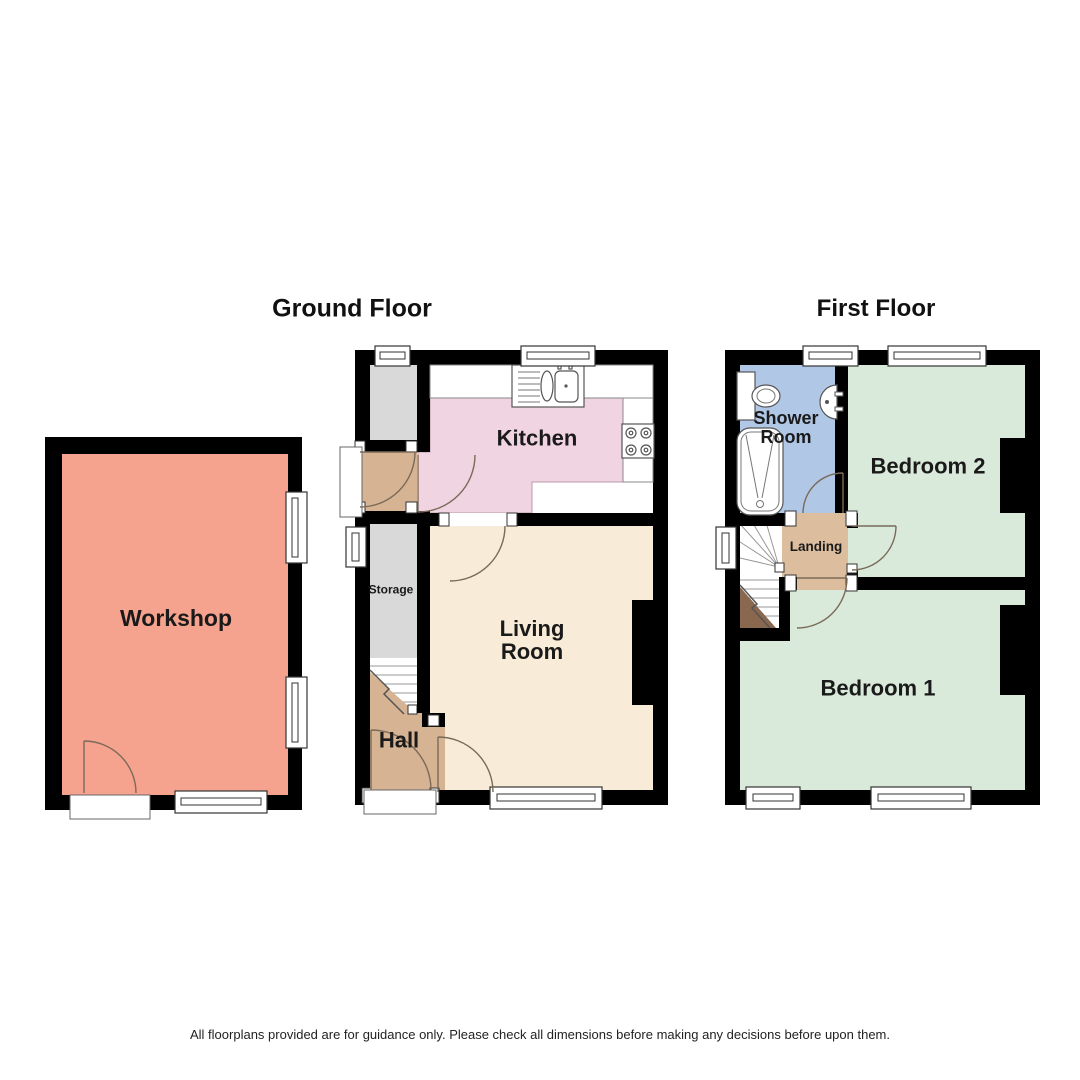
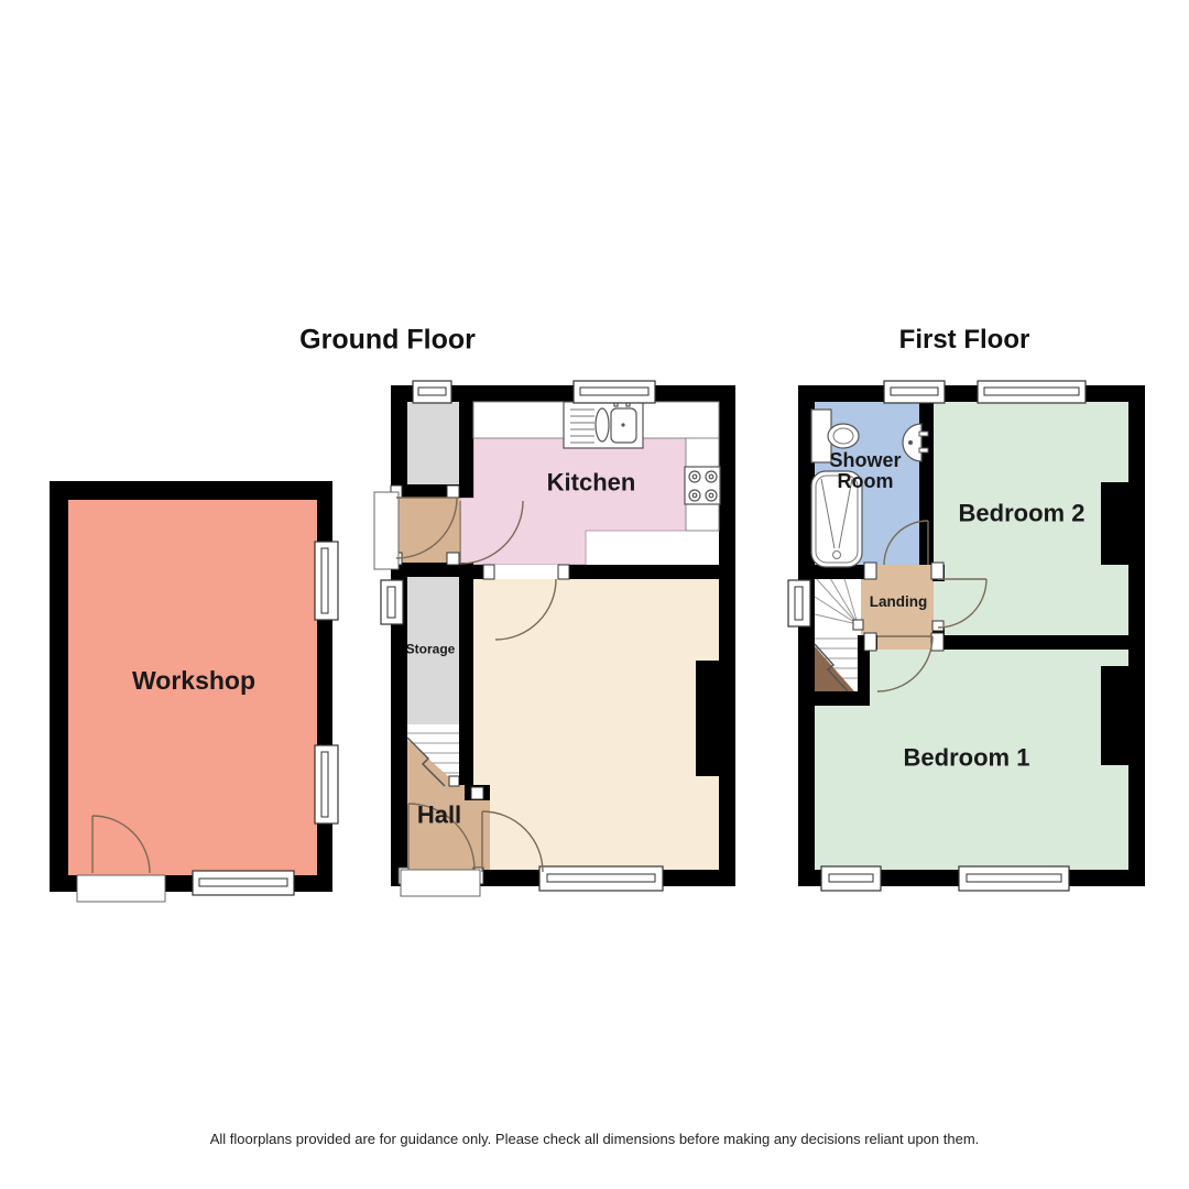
  Ground Floor
  First Floor
  Workshop
  Kitchen
- Living Room
  Hall
  Storage
  Shower Room
  Bedroom 2
  Landing
  Bedroom 1
- All floorplans provided are for guidance only. Please check all dimensions before making any decisions before upon them.
+ All floorplans provided are for guidance only. Please check all dimensions before making any decisions reliant upon them.
